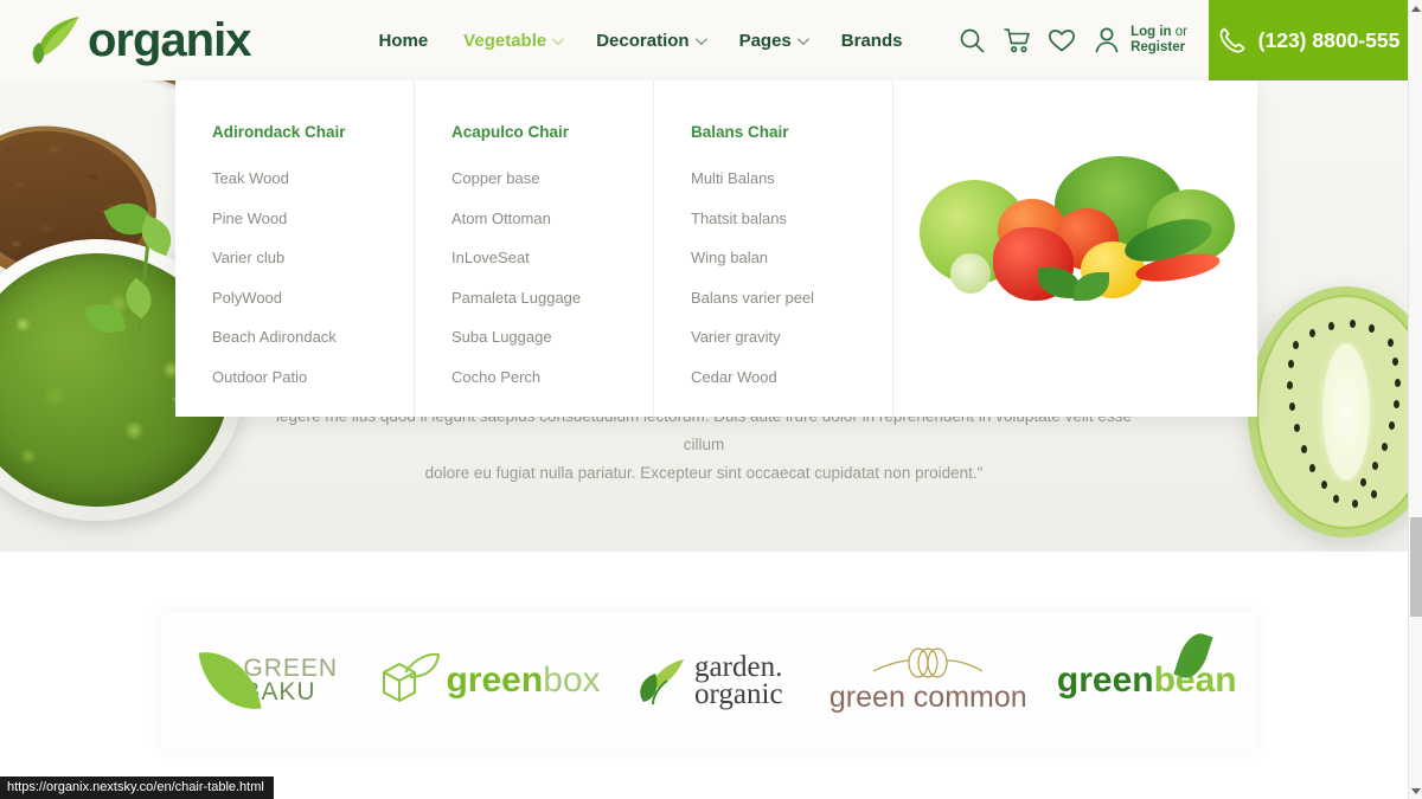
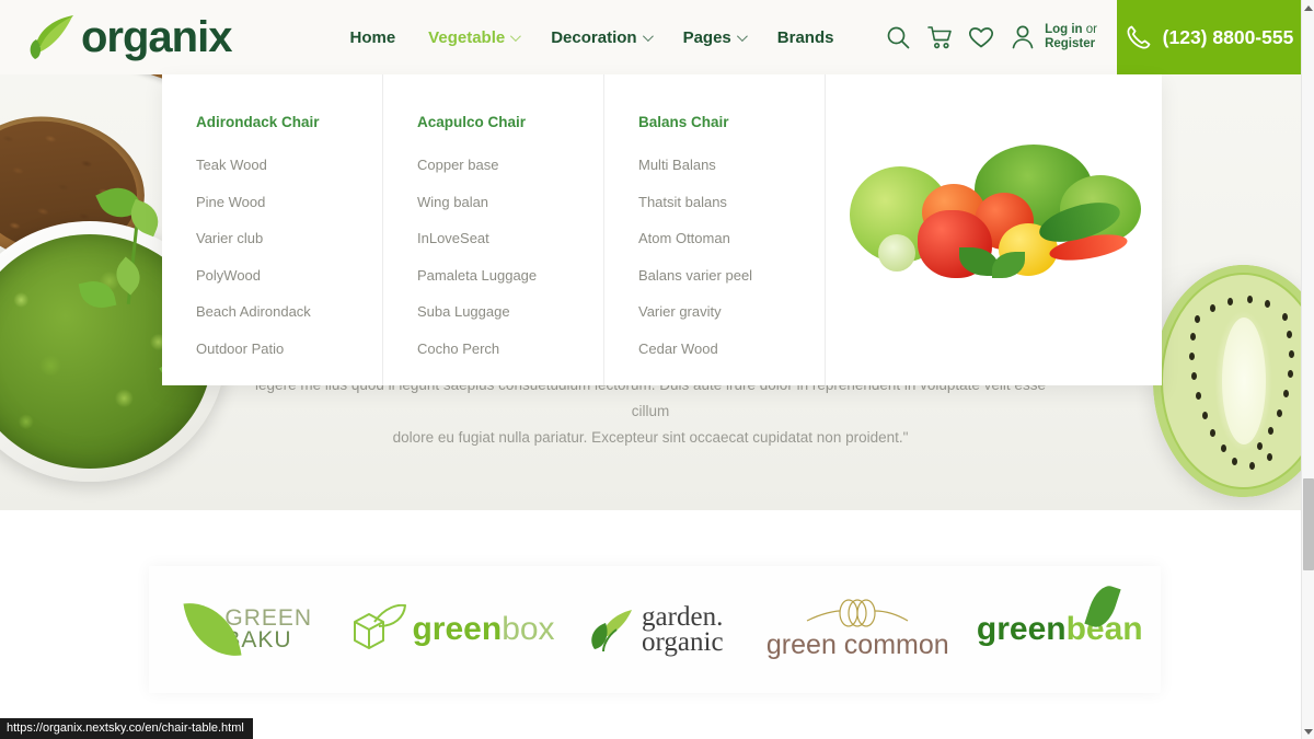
  dolore eu fugiat nulla pariatur. Excepteur sint occaecat cupidatat non proident."
  organix
  Home
  Vegetable
  Decoration
  Pages
  Brands
  Log in or
  Register
  (123) 8800-555
  Adirondack Chair
  Teak Wood
  Pine Wood
  Varier club
  PolyWood
  Beach Adirondack
  Outdoor Patio
  Acapulco Chair
  Copper base
- Atom Ottoman
+ Wing balan
  InLoveSeat
  Pamaleta Luggage
  Suba Luggage
  Cocho Perch
  Balans Chair
  Multi Balans
  Thatsit balans
- Wing balan
+ Atom Ottoman
  Balans varier peel
  Varier gravity
  Cedar Wood
  GREEN
  AKU
  greenbox
  garden.
  organic
  green common
  greenbean
  https://organix.nextsky.co/en/chair-table.html
